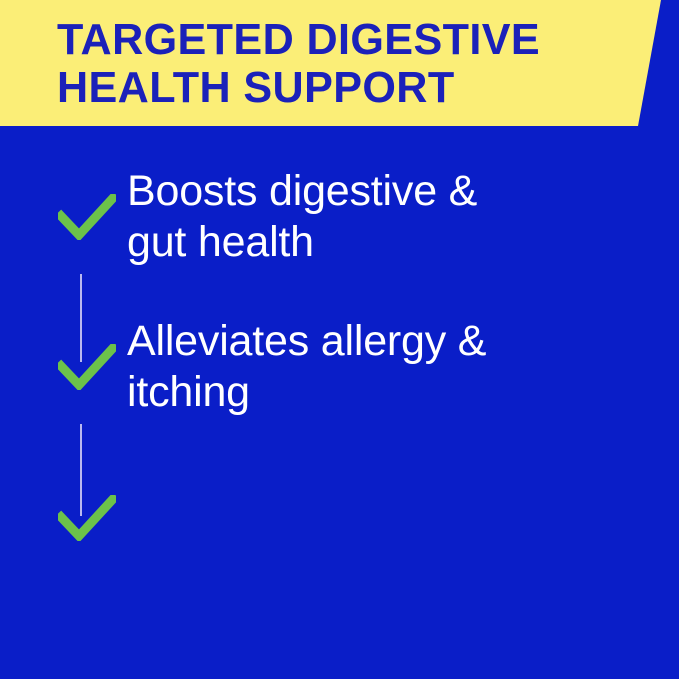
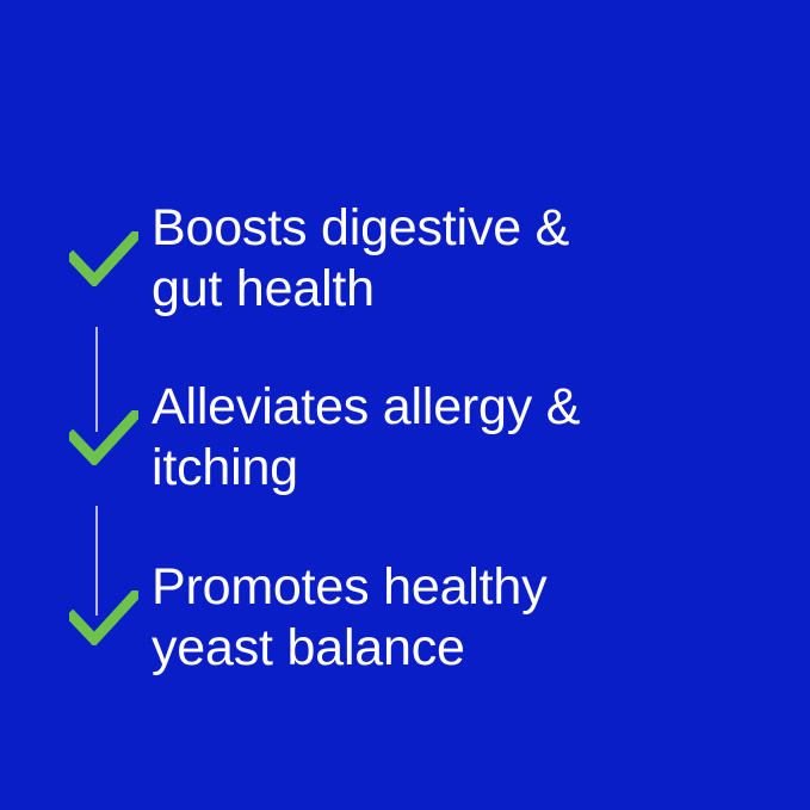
- TARGETED DIGESTIVE
- HEALTH SUPPORT
  Boosts digestive &
  gut health
  Alleviates allergy &
  itching
+ Promotes healthy
+ yeast balance
